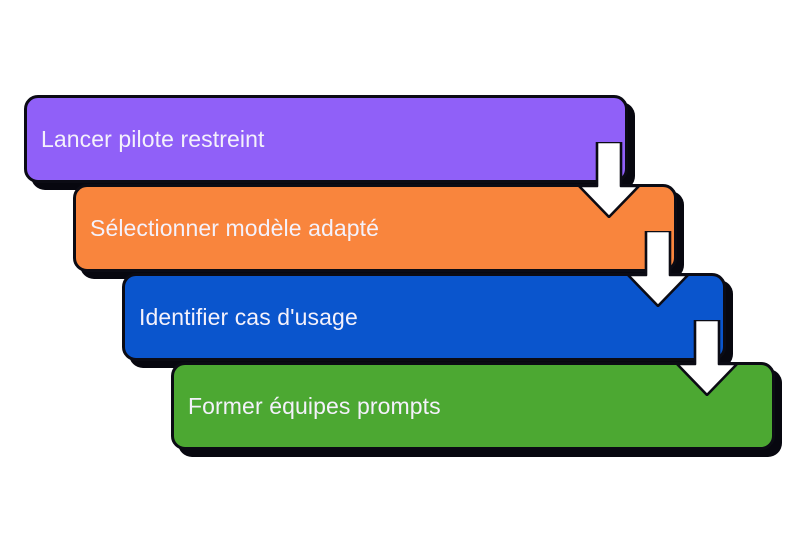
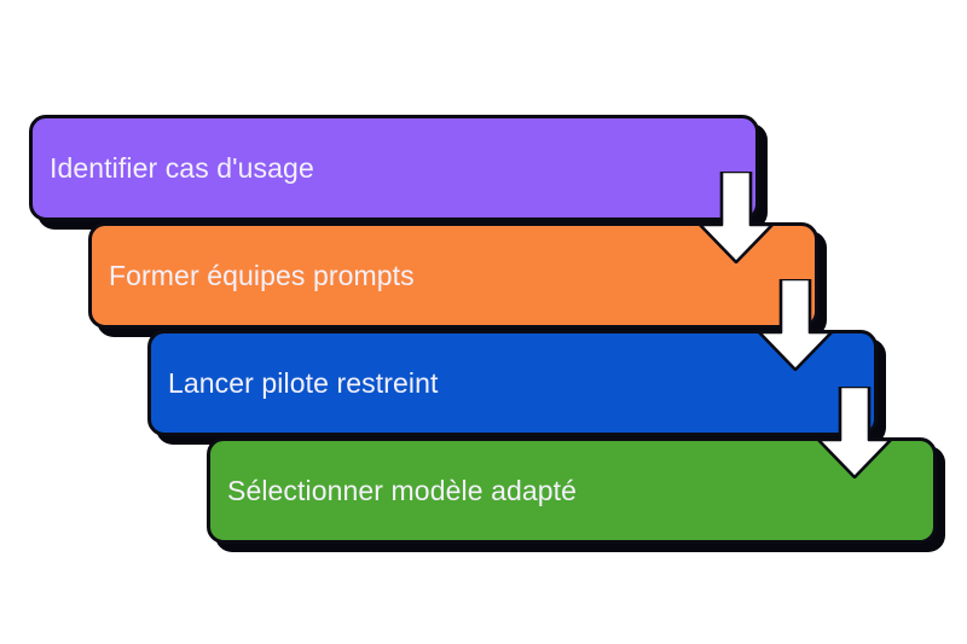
- Lancer pilote restreint
+ Identifier cas d'usage
- Sélectionner modèle adapté
+ Former équipes prompts
- Identifier cas d'usage
+ Lancer pilote restreint
- Former équipes prompts
+ Sélectionner modèle adapté
